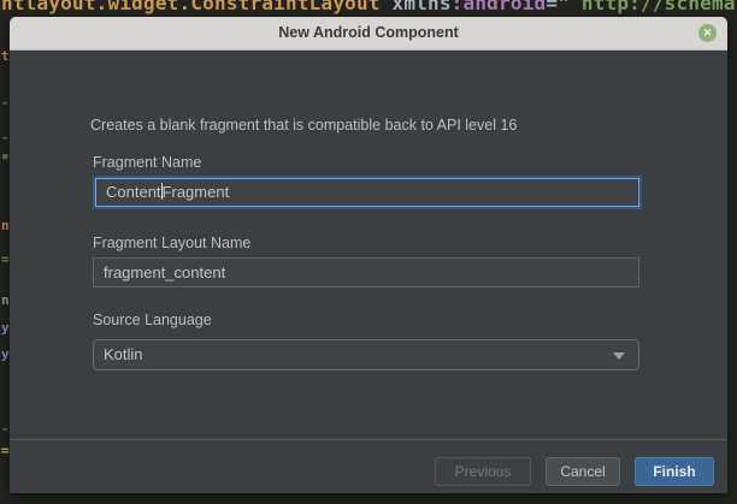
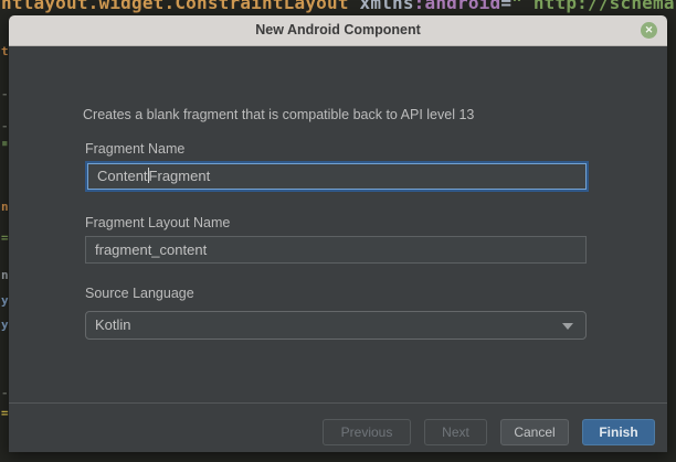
  ntlayout.widget.ConstraintLayout xmlns:android=" http://schema
  t
  -
  -
  ▪
  n
  =
  n
  y
  y
  -
  =
  New Android Component
  ✕
- Creates a blank fragment that is compatible back to API level 16
+ Creates a blank fragment that is compatible back to API level 13
  Fragment Name
  ContentFragment
  Fragment Layout Name
  fragment_content
  Source Language
  Kotlin
  Previous
+ Next
  Cancel
  Finish
